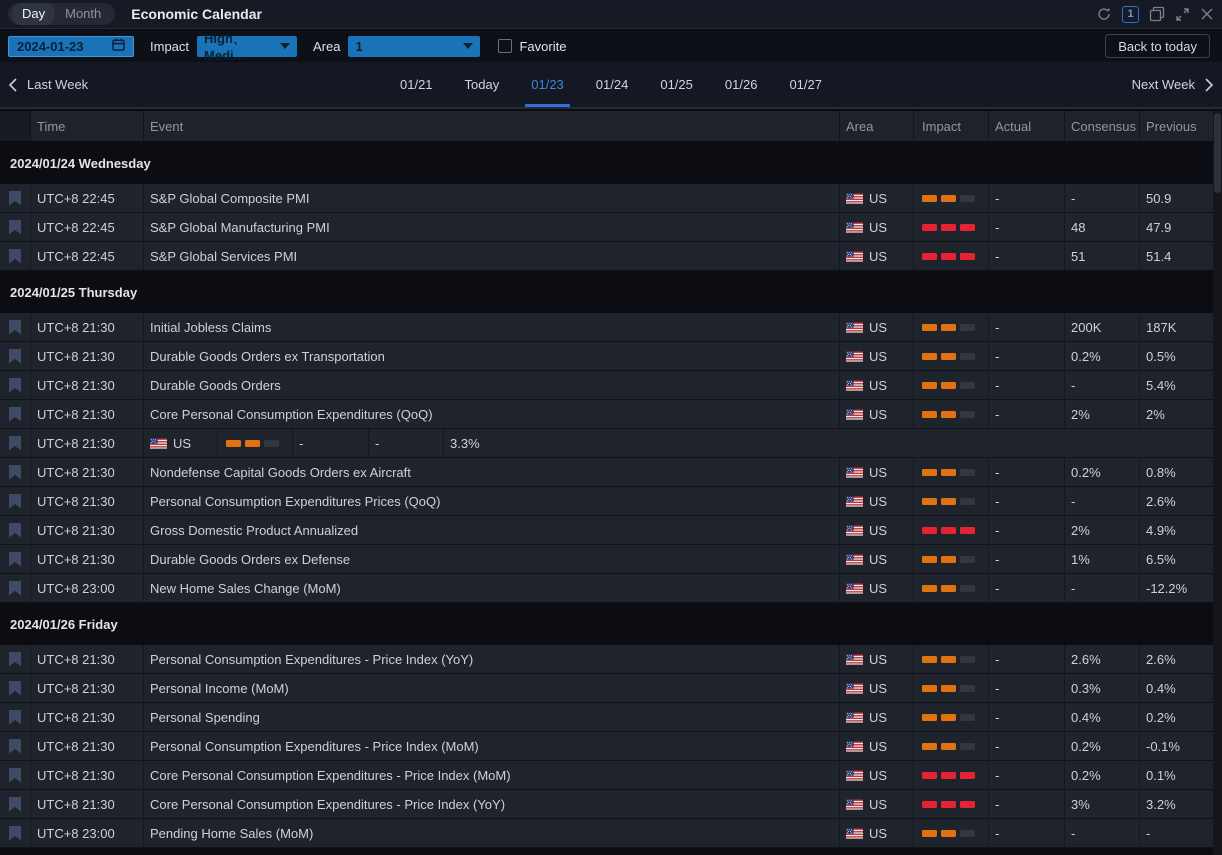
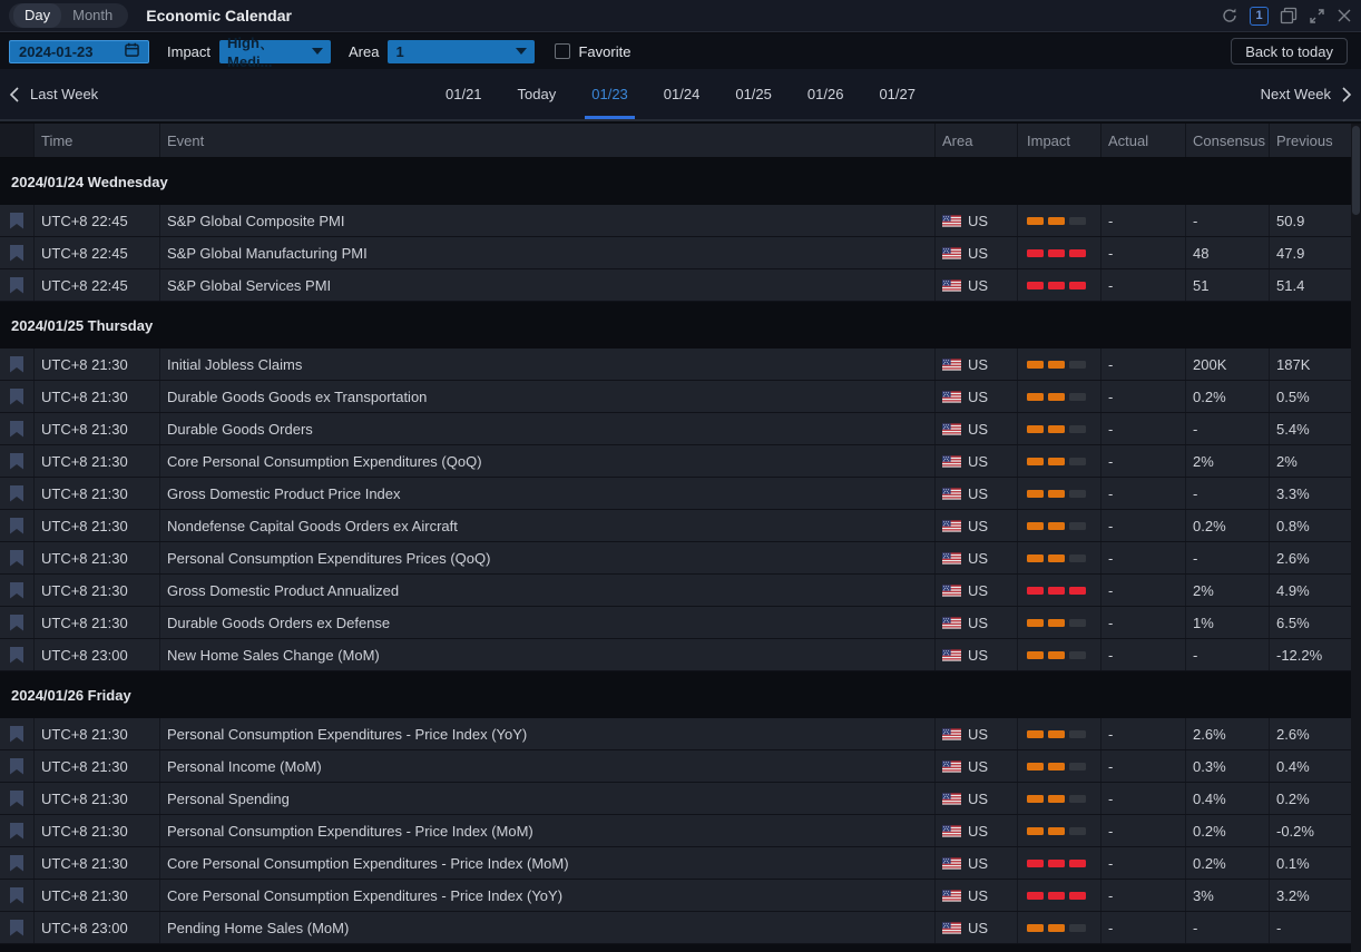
  Day
  Month
  Economic Calendar
  1
  2024-01-23
  Impact
  High、Medi...
  Area
  1
  Favorite
  Back to today
  Last Week
  01/21
  Today
  01/23
  01/24
  01/25
  01/26
  01/27
  Next Week
  Time
  Event
  Area
  Impact
  Actual
  Consensus
  Previous
  2024/01/24 Wednesday
  UTC+8 22:45
  S&P Global Composite PMI
  US
  -
  -
  50.9
  UTC+8 22:45
  S&P Global Manufacturing PMI
  US
  -
  48
  47.9
  UTC+8 22:45
  S&P Global Services PMI
  US
  -
  51
  51.4
  2024/01/25 Thursday
  UTC+8 21:30
  Initial Jobless Claims
  US
  -
  200K
  187K
  UTC+8 21:30
- Durable Goods Orders ex Transportation
+ Durable Goods Goods ex Transportation
  US
  -
  0.2%
  0.5%
  UTC+8 21:30
  Durable Goods Orders
  US
  -
  -
  5.4%
  UTC+8 21:30
  Core Personal Consumption Expenditures (QoQ)
  US
  -
  2%
  2%
  UTC+8 21:30
+ Gross Domestic Product Price Index
  US
  -
  -
  3.3%
  UTC+8 21:30
  Nondefense Capital Goods Orders ex Aircraft
  US
  -
  0.2%
  0.8%
  UTC+8 21:30
  Personal Consumption Expenditures Prices (QoQ)
  US
  -
  -
  2.6%
  UTC+8 21:30
  Gross Domestic Product Annualized
  US
  -
  2%
  4.9%
  UTC+8 21:30
  Durable Goods Orders ex Defense
  US
  -
  1%
  6.5%
  UTC+8 23:00
  New Home Sales Change (MoM)
  US
  -
  -
  -12.2%
  2024/01/26 Friday
  UTC+8 21:30
  Personal Consumption Expenditures - Price Index (YoY)
  US
  -
  2.6%
  2.6%
  UTC+8 21:30
  Personal Income (MoM)
  US
  -
  0.3%
  0.4%
  UTC+8 21:30
  Personal Spending
  US
  -
  0.4%
  0.2%
  UTC+8 21:30
  Personal Consumption Expenditures - Price Index (MoM)
  US
  -
  0.2%
- -0.1%
+ -0.2%
  UTC+8 21:30
  Core Personal Consumption Expenditures - Price Index (MoM)
  US
  -
  0.2%
  0.1%
  UTC+8 21:30
  Core Personal Consumption Expenditures - Price Index (YoY)
  US
  -
  3%
  3.2%
  UTC+8 23:00
  Pending Home Sales (MoM)
  US
  -
  -
  -
